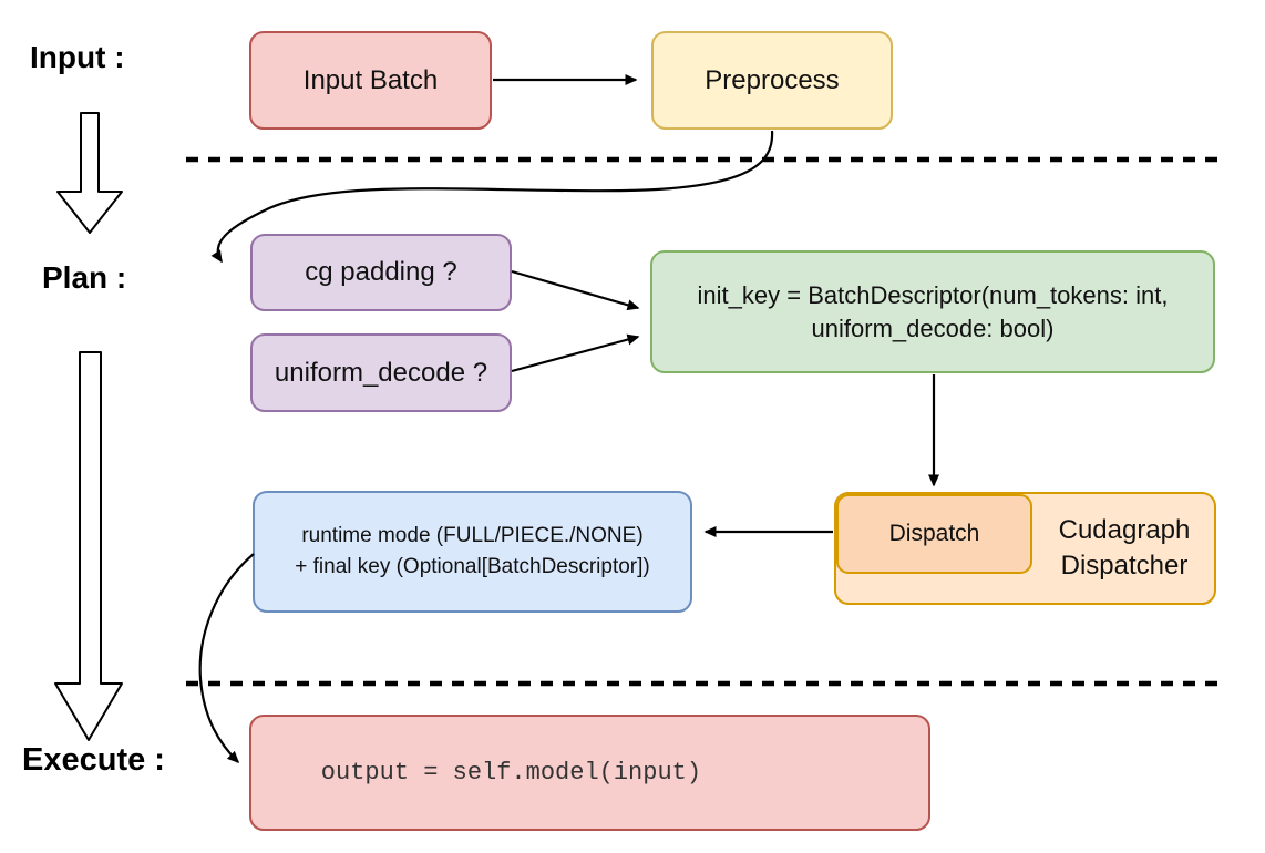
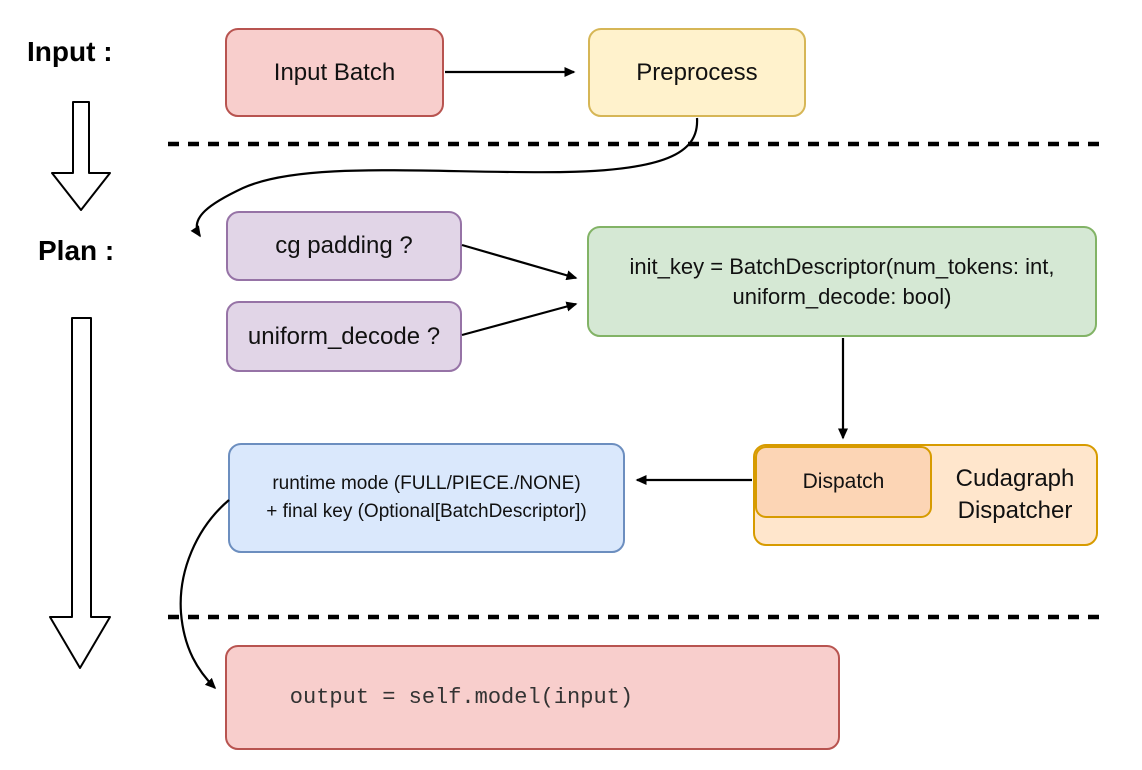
  Input :
  Plan :
- Execute :
  Input Batch
  Preprocess
  cg padding ?
  uniform_decode ?
  init_key = BatchDescriptor(num_tokens: int,
  uniform_decode: bool)
  Cudagraph Dispatcher
  Dispatch
  runtime mode (FULL/PIECE./NONE)
  + final key (Optional[BatchDescriptor])
  output = self.model(input)
